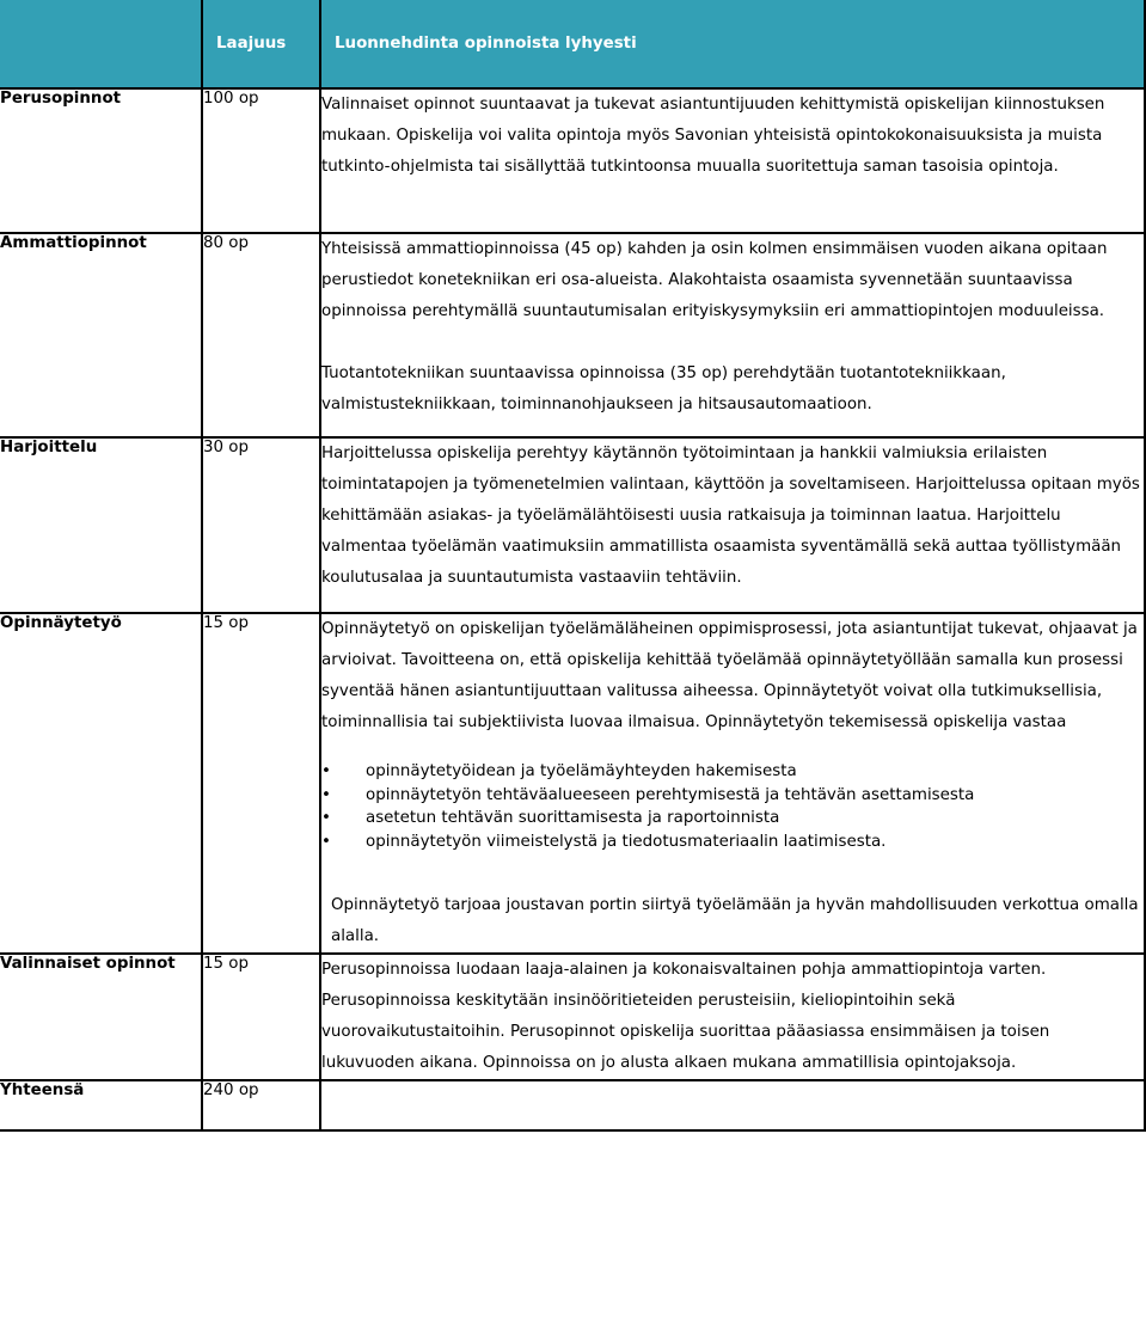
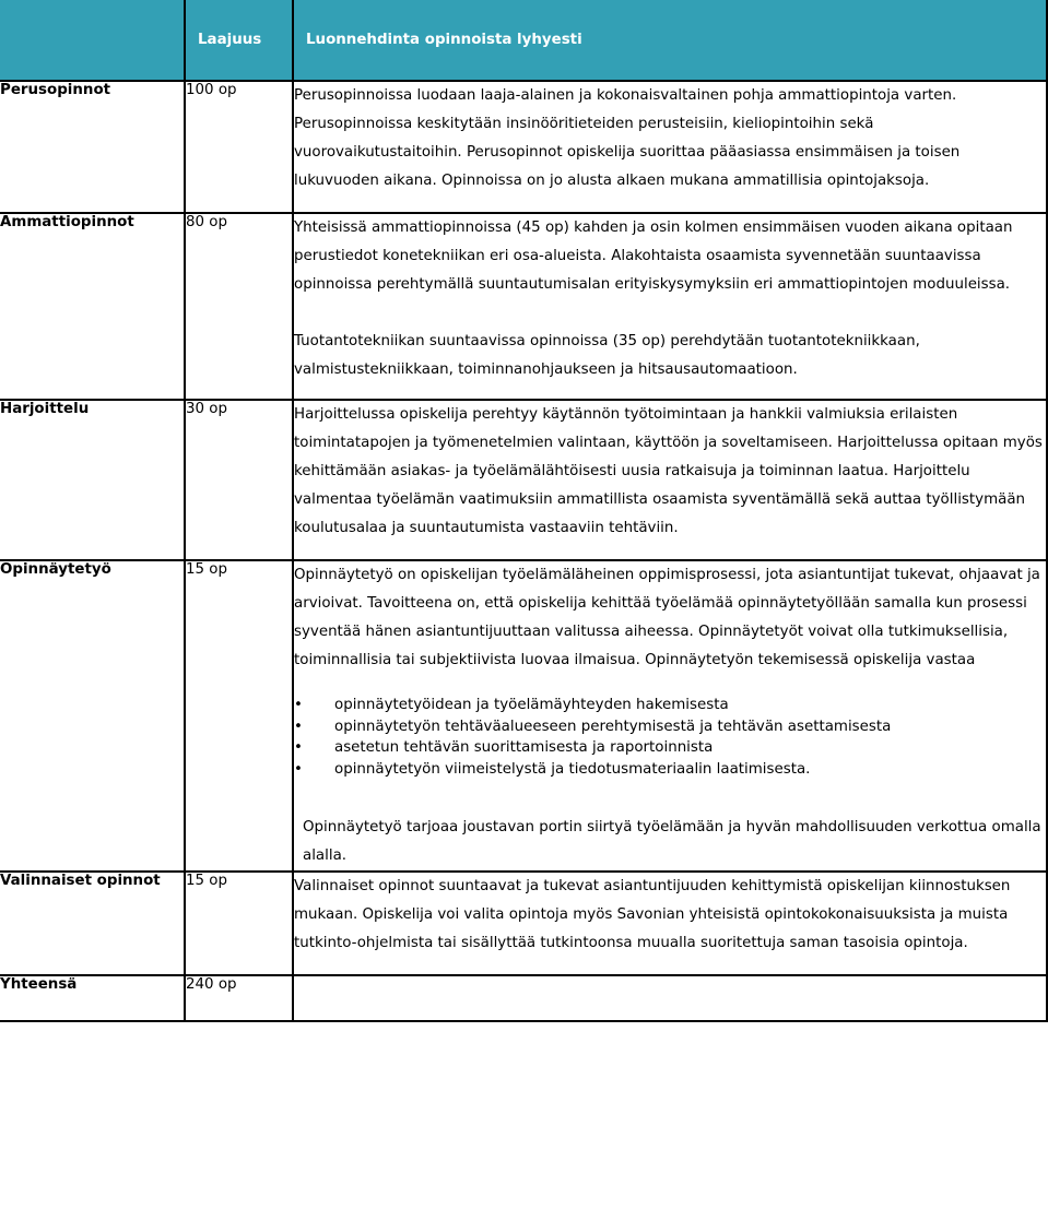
  	Laajuus	Luonnehdinta opinnoista lyhyesti
- Perusopinnot	100 op	Valinnaiset opinnot suuntaavat ja tukevat asiantuntijuuden kehittymistä opiskelijan kiinnostuksen mukaan. Opiskelija voi valita opintoja myös Savonian yhteisistä opintokokonaisuuksista ja muista tutkinto-ohjelmista tai sisällyttää tutkintoonsa muualla suoritettuja saman tasoisia opintoja.
+ Perusopinnot	100 op	Perusopinnoissa luodaan laaja-alainen ja kokonaisvaltainen pohja ammattiopintoja varten. Perusopinnoissa keskitytään insinööritieteiden perusteisiin, kieliopintoihin sekä vuorovaikutustaitoihin. Perusopinnot opiskelija suorittaa pääasiassa ensimmäisen ja toisen lukuvuoden aikana. Opinnoissa on jo alusta alkaen mukana ammatillisia opintojaksoja.
  Ammattiopinnot	80 op	Yhteisissä ammattiopinnoissa (45 op) kahden ja osin kolmen ensimmäisen vuoden aikana opitaan perustiedot konetekniikan eri osa-alueista. Alakohtaista osaamista syvennetään suuntaavissa opinnoissa perehtymällä suuntautumisalan erityiskysymyksiin eri ammattiopintojen moduuleissa. Tuotantotekniikan suuntaavissa opinnoissa (35 op) perehdytään tuotantotekniikkaan, valmistustekniikkaan, toiminnanohjaukseen ja hitsausautomaatioon.
  Harjoittelu	30 op	Harjoittelussa opiskelija perehtyy käytännön työtoimintaan ja hankkii valmiuksia erilaisten toimintatapojen ja työmenetelmien valintaan, käyttöön ja soveltamiseen. Harjoittelussa opitaan myös kehittämään asiakas- ja työelämälähtöisesti uusia ratkaisuja ja toiminnan laatua. Harjoittelu valmentaa työelämän vaatimuksiin ammatillista osaamista syventämällä sekä auttaa työllistymään koulutusalaa ja suuntautumista vastaaviin tehtäviin.
  Opinnäytetyö	15 op	Opinnäytetyö on opiskelijan työelämäläheinen oppimisprosessi, jota asiantuntijat tukevat, ohjaavat ja arvioivat. Tavoitteena on, että opiskelija kehittää työelämää opinnäytetyöllään samalla kun prosessi syventää hänen asiantuntijuuttaan valitussa aiheessa. Opinnäytetyöt voivat olla tutkimuksellisia, toiminnallisia tai subjektiivista luovaa ilmaisua. Opinnäytetyön tekemisessä opiskelija vastaa • opinnäytetyöidean ja työelämäyhteyden hakemisesta • opinnäytetyön tehtäväalueeseen perehtymisestä ja tehtävän asettamisesta • asetetun tehtävän suorittamisesta ja raportoinnista • opinnäytetyön viimeistelystä ja tiedotusmateriaalin laatimisesta. Opinnäytetyö tarjoaa joustavan portin siirtyä työelämään ja hyvän mahdollisuuden verkottua omalla alalla.
- Valinnaiset opinnot	15 op	Perusopinnoissa luodaan laaja-alainen ja kokonaisvaltainen pohja ammattiopintoja varten. Perusopinnoissa keskitytään insinööritieteiden perusteisiin, kieliopintoihin sekä vuorovaikutustaitoihin. Perusopinnot opiskelija suorittaa pääasiassa ensimmäisen ja toisen lukuvuoden aikana. Opinnoissa on jo alusta alkaen mukana ammatillisia opintojaksoja.
+ Valinnaiset opinnot	15 op	Valinnaiset opinnot suuntaavat ja tukevat asiantuntijuuden kehittymistä opiskelijan kiinnostuksen mukaan. Opiskelija voi valita opintoja myös Savonian yhteisistä opintokokonaisuuksista ja muista tutkinto-ohjelmista tai sisällyttää tutkintoonsa muualla suoritettuja saman tasoisia opintoja.
  Yhteensä	240 op
